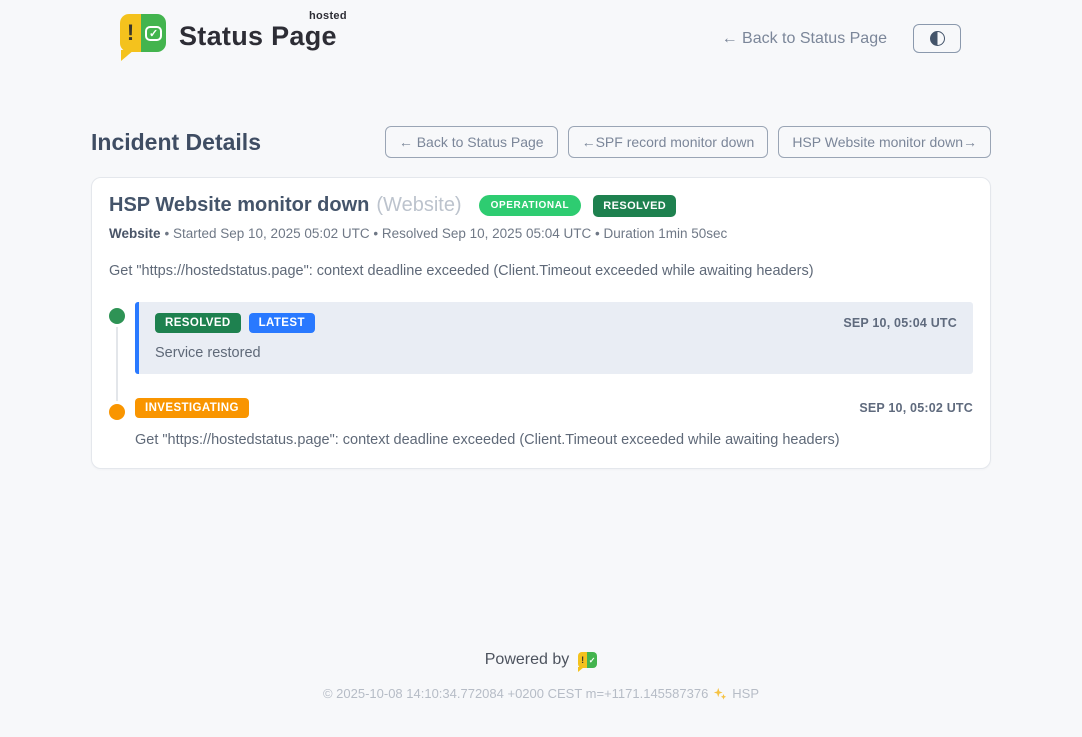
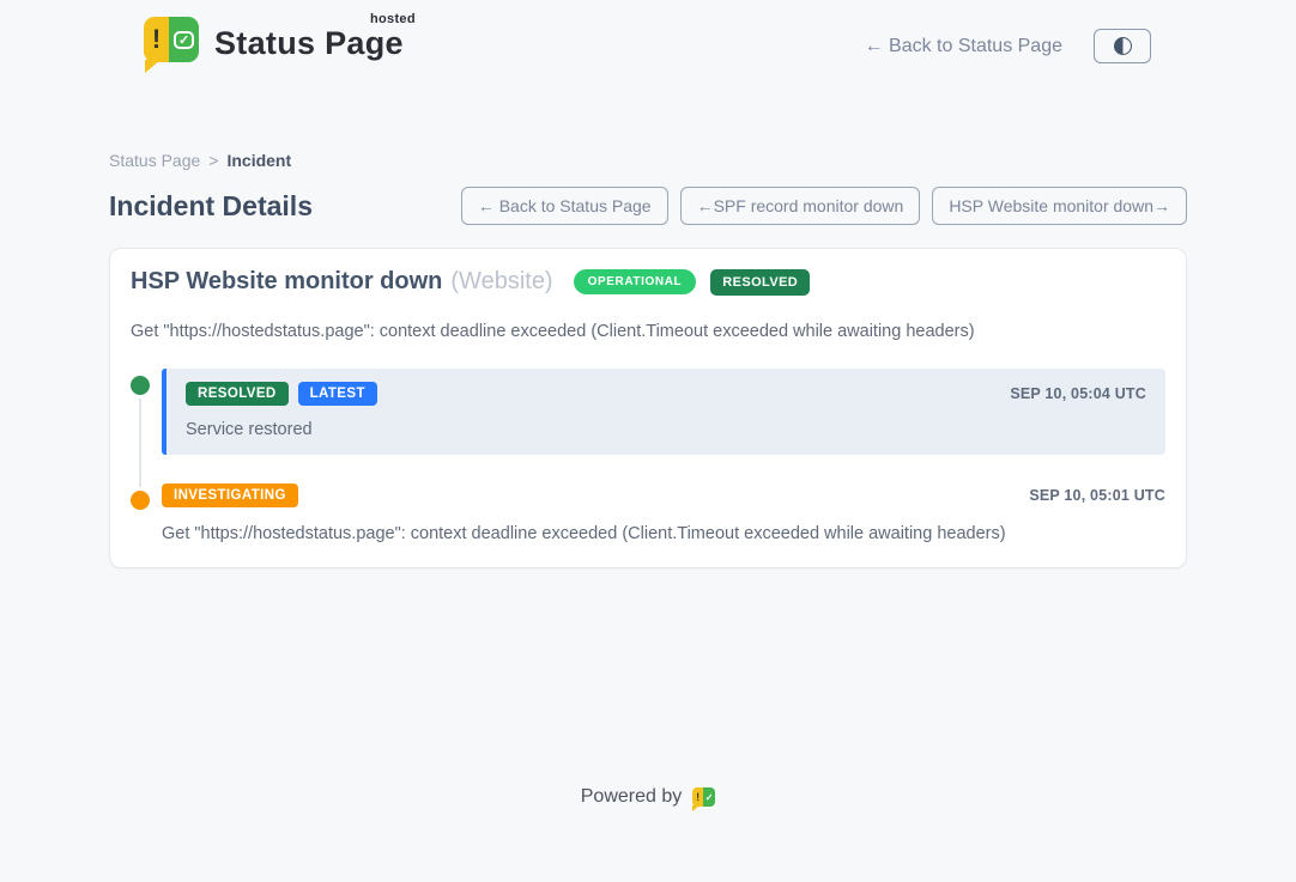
  !
  ✓
  Status Page
  hosted
  ← Back to Status Page
+ Status Page > Incident
  Incident Details
  ← Back to Status Page
  ←SPF record monitor down
  HSP Website monitor down→
  HSP Website monitor down
  (Website)
  OPERATIONAL
  RESOLVED
- Website • Started Sep 10, 2025 05:02 UTC • Resolved Sep 10, 2025 05:04 UTC • Duration 1min 50sec
  Get "https://hostedstatus.page": context deadline exceeded (Client.Timeout exceeded while awaiting headers)
  RESOLVED
  LATEST
  SEP 10, 05:04 UTC
  Service restored
  INVESTIGATING
- SEP 10, 05:02 UTC
+ SEP 10, 05:01 UTC
  Get "https://hostedstatus.page": context deadline exceeded (Client.Timeout exceeded while awaiting headers)
  Powered by
  !
  ✓
- © 2025-10-08 14:10:34.772084 +0200 CEST m=+1171.145587376
- HSP
